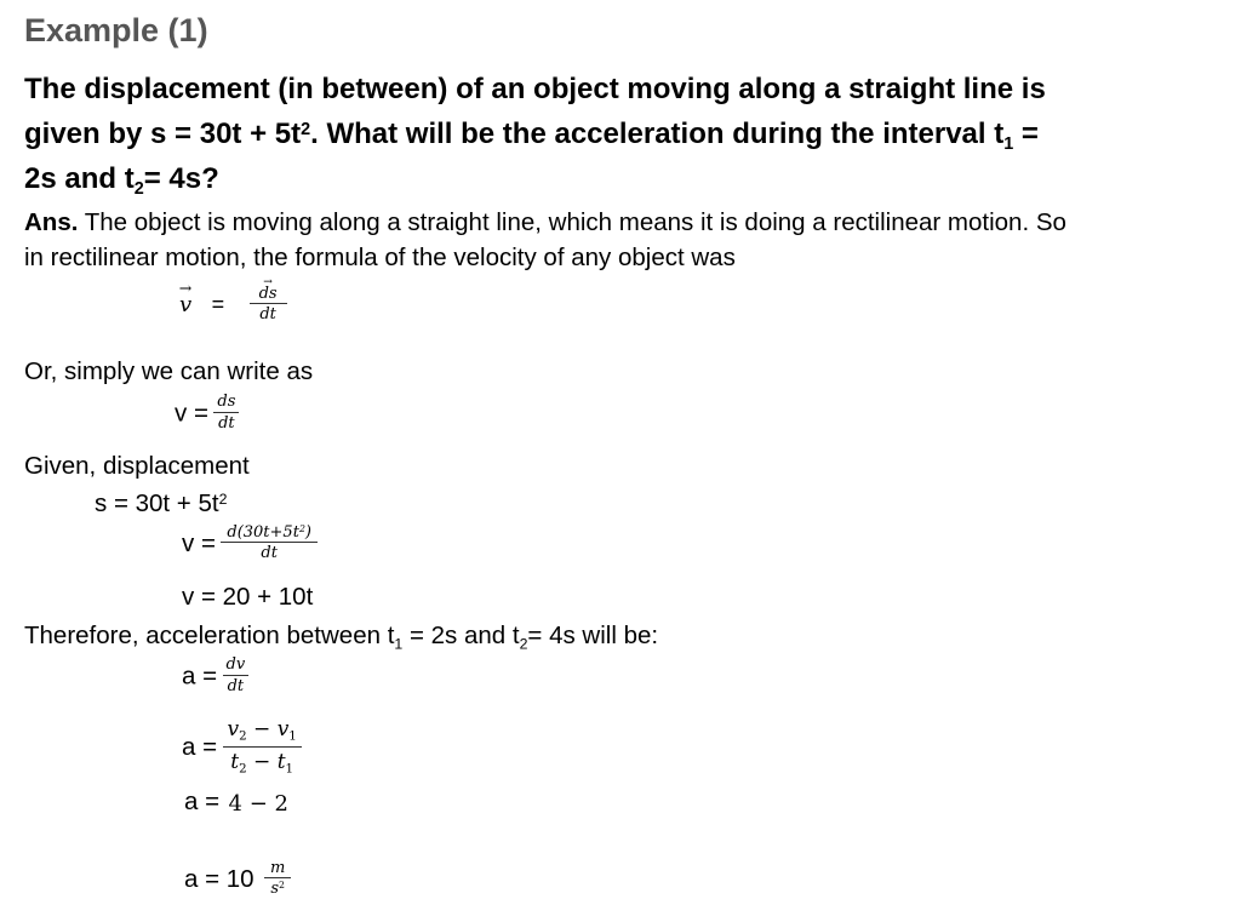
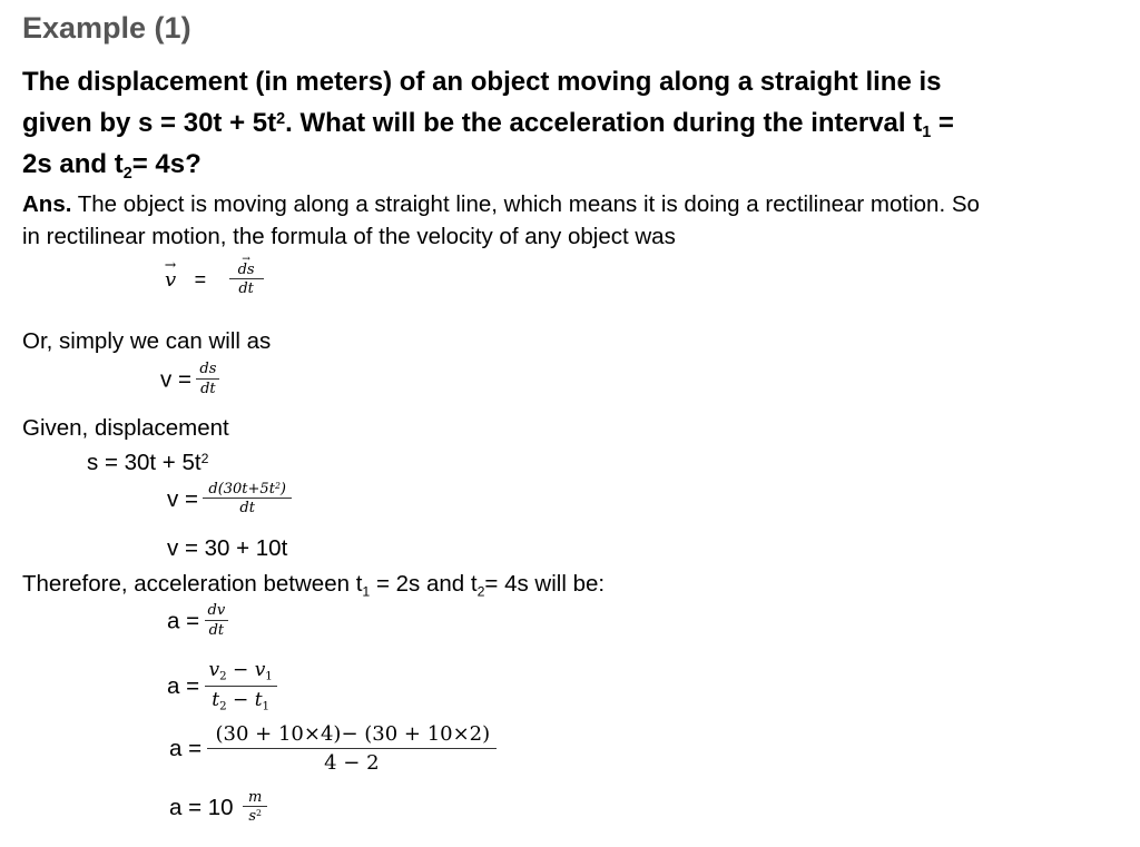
  Example (1)
- The displacement (in between) of an object moving along a straight line is
+ The displacement (in meters) of an object moving along a straight line is
  given by s = 30t + 5t2. What will be the acceleration during the interval t1 =
  2s and t2= 4s?
  Ans. The object is moving along a straight line, which means it is doing a rectilinear motion. So
  in rectilinear motion, the formula of the velocity of any object was
  v =
  ds
  dt
- Or, simply we can write as
+ Or, simply we can will as
  v =
  ds
  dt
  Given, displacement
  s = 30t + 5t2
  v =
  d(30t+5t2)
  dt
- v = 20 + 10t
+ v = 30 + 10t
  Therefore, acceleration between t1 = 2s and t2= 4s will be:
  a =
  dv
  dt
  a =
  v2 − v1
  t2 − t1
  a =
+ (30 + 10×4)− (30 + 10×2)
  4 − 2
  a = 10
  m
  s2
